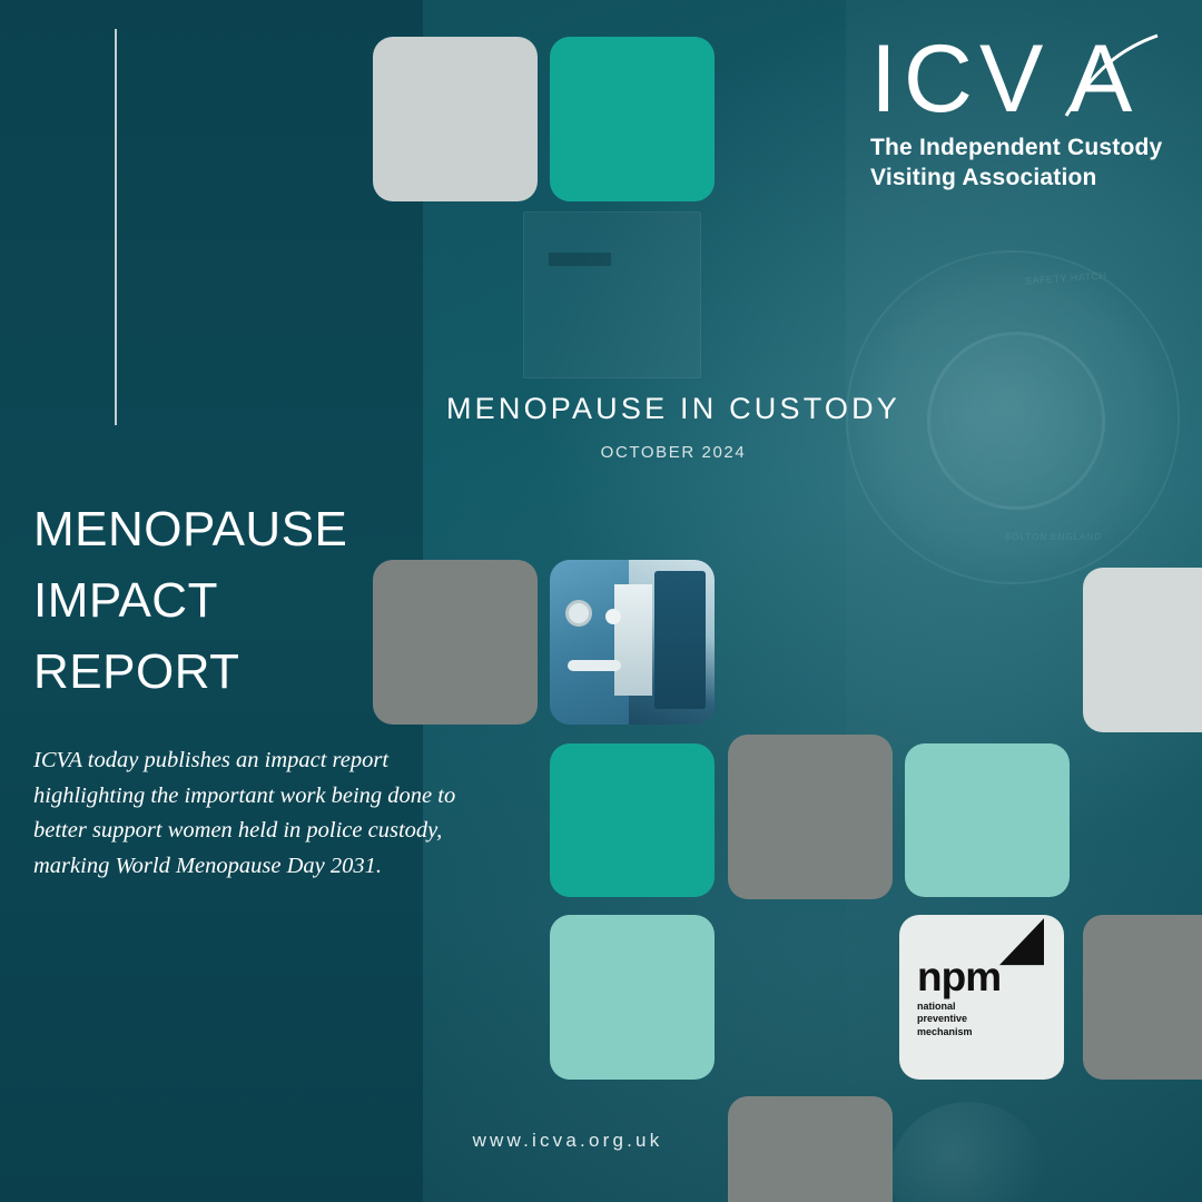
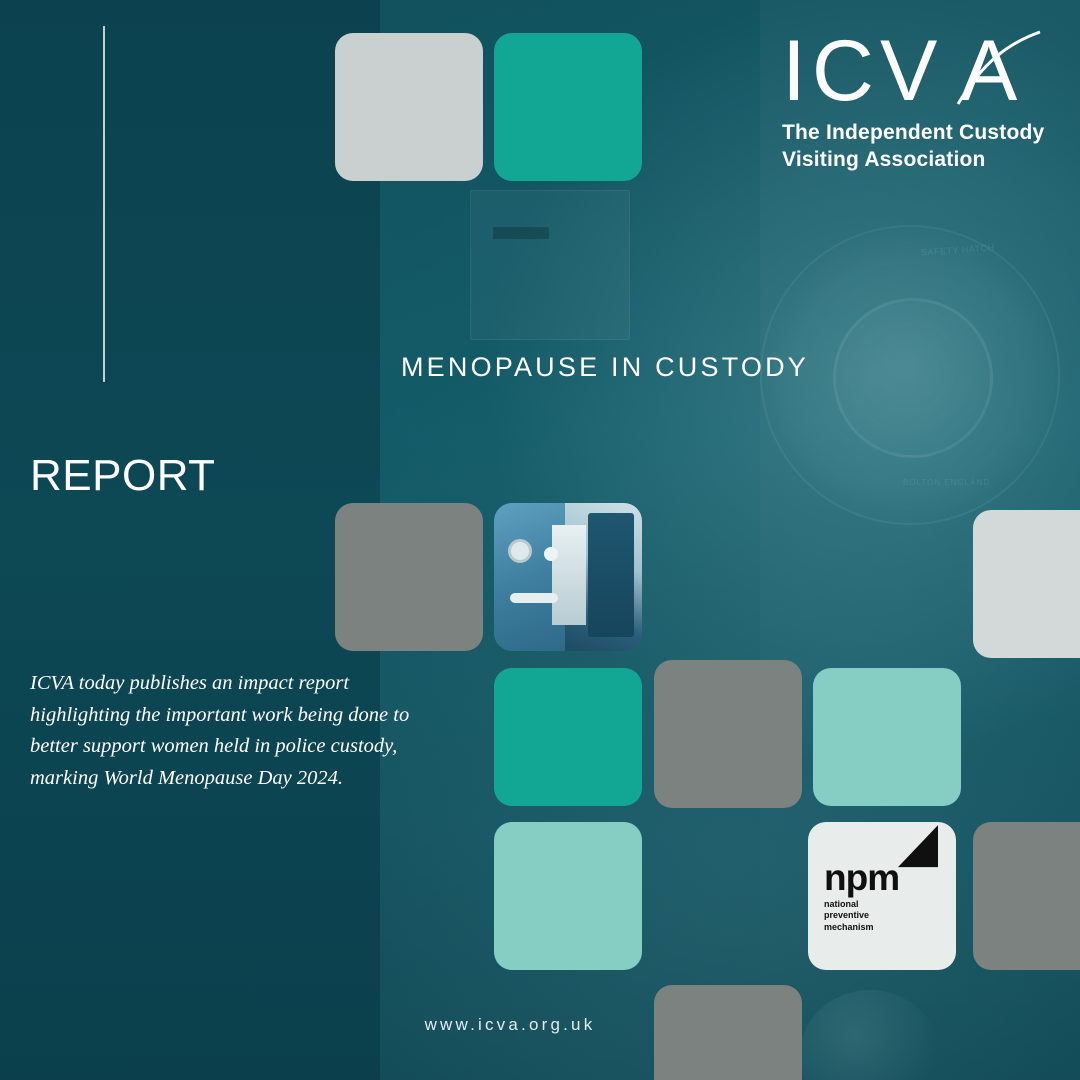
  ICV
  A
  The Independent Custody
  Visiting Association
  MENOPAUSE IN CUSTODY
- OCTOBER 2024
- MENOPAUSE
- IMPACT
  REPORT
- ICVA today publishes an impact report highlighting the important work being done to better support women held in police custody, marking World Menopause Day 2031.
+ ICVA today publishes an impact report highlighting the important work being done to better support women held in police custody, marking World Menopause Day 2024.
  npm
  national
  preventive
  mechanism
  www.icva.org.uk
